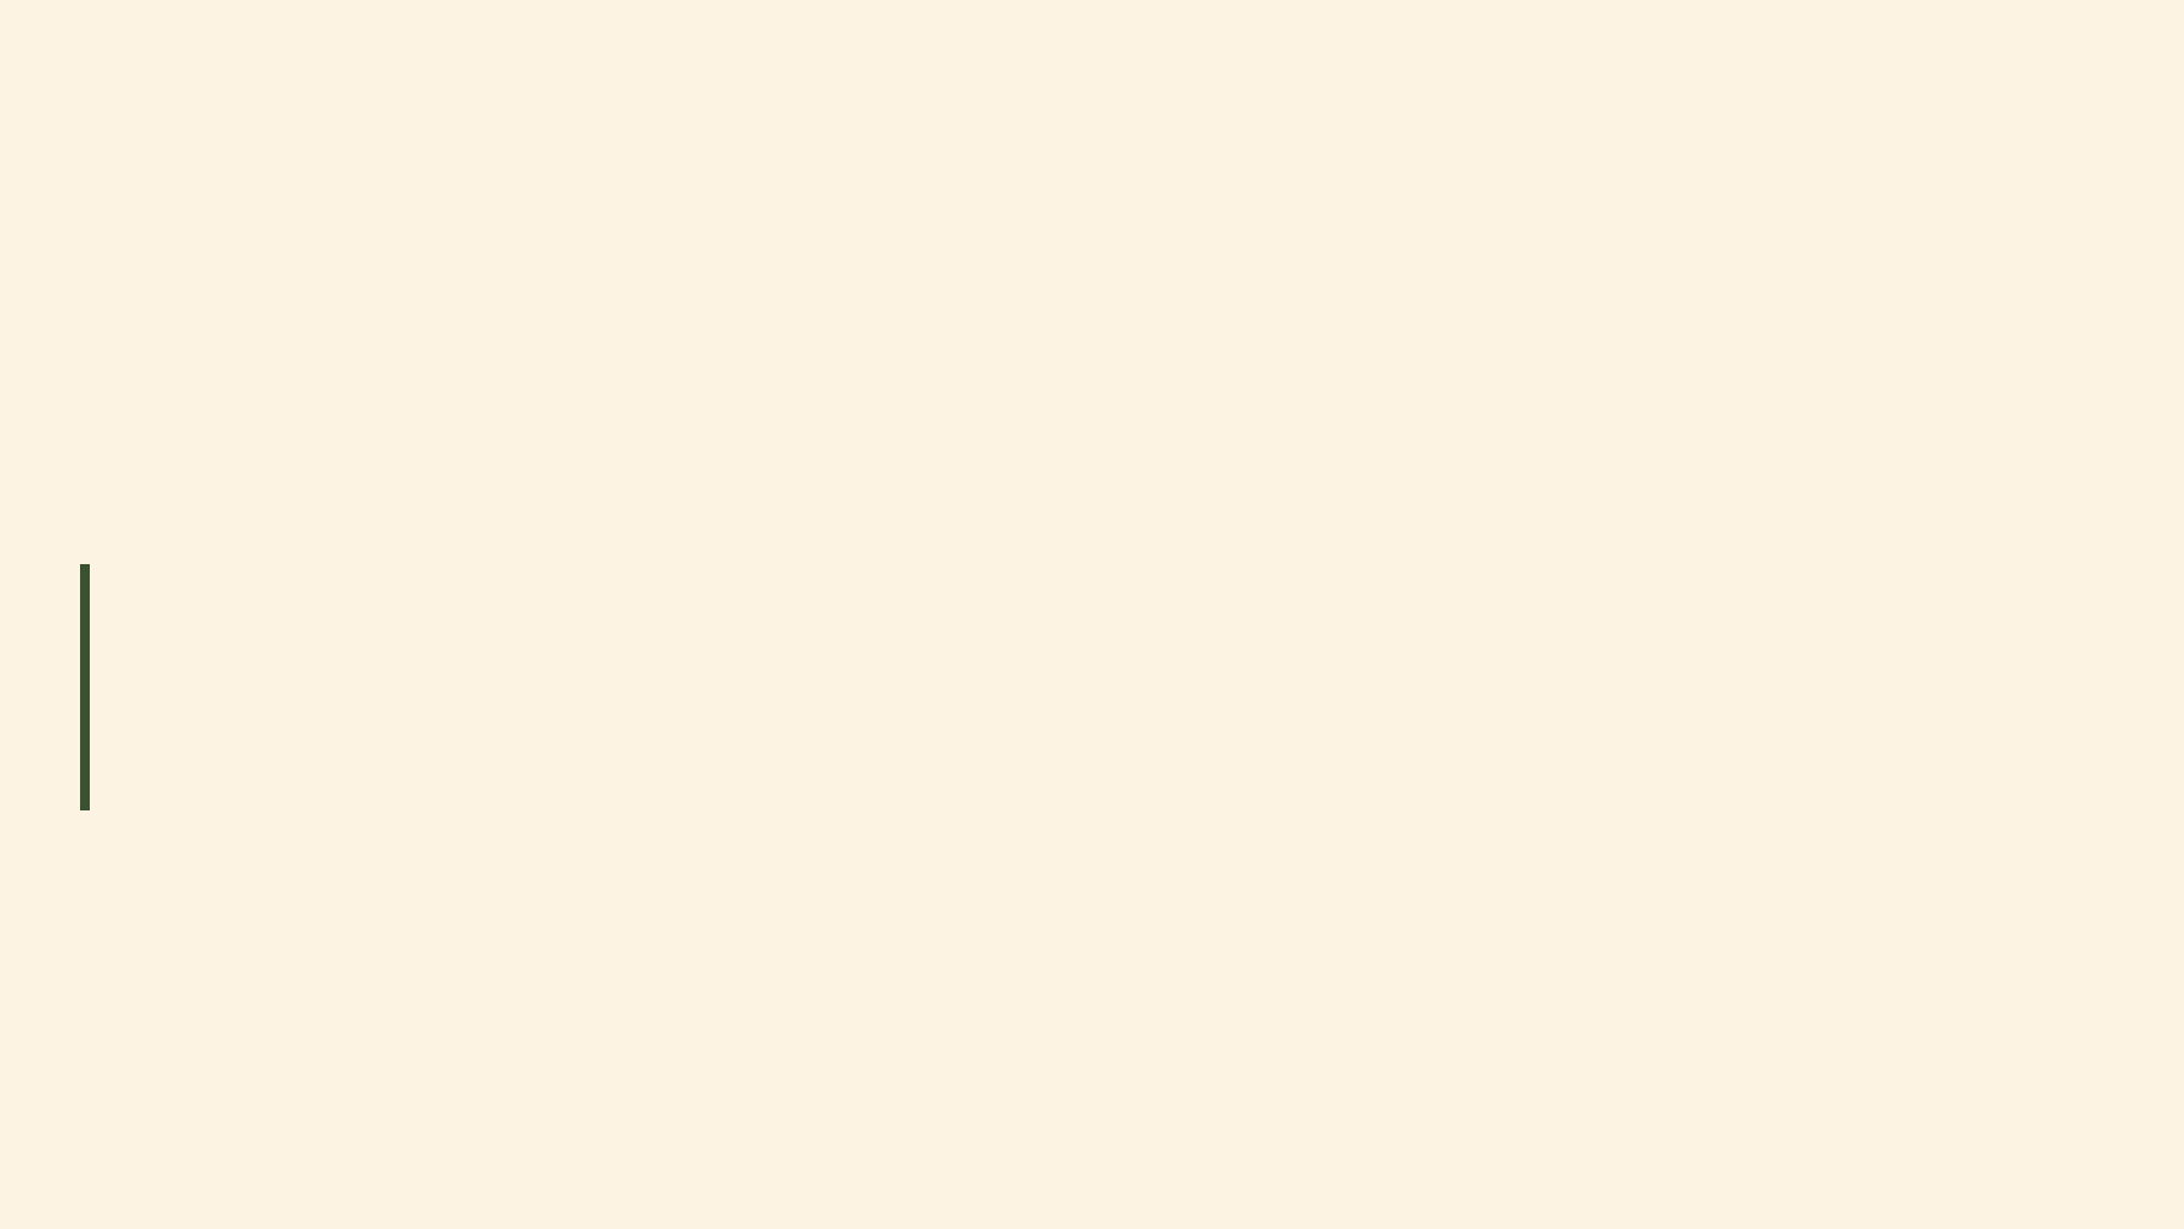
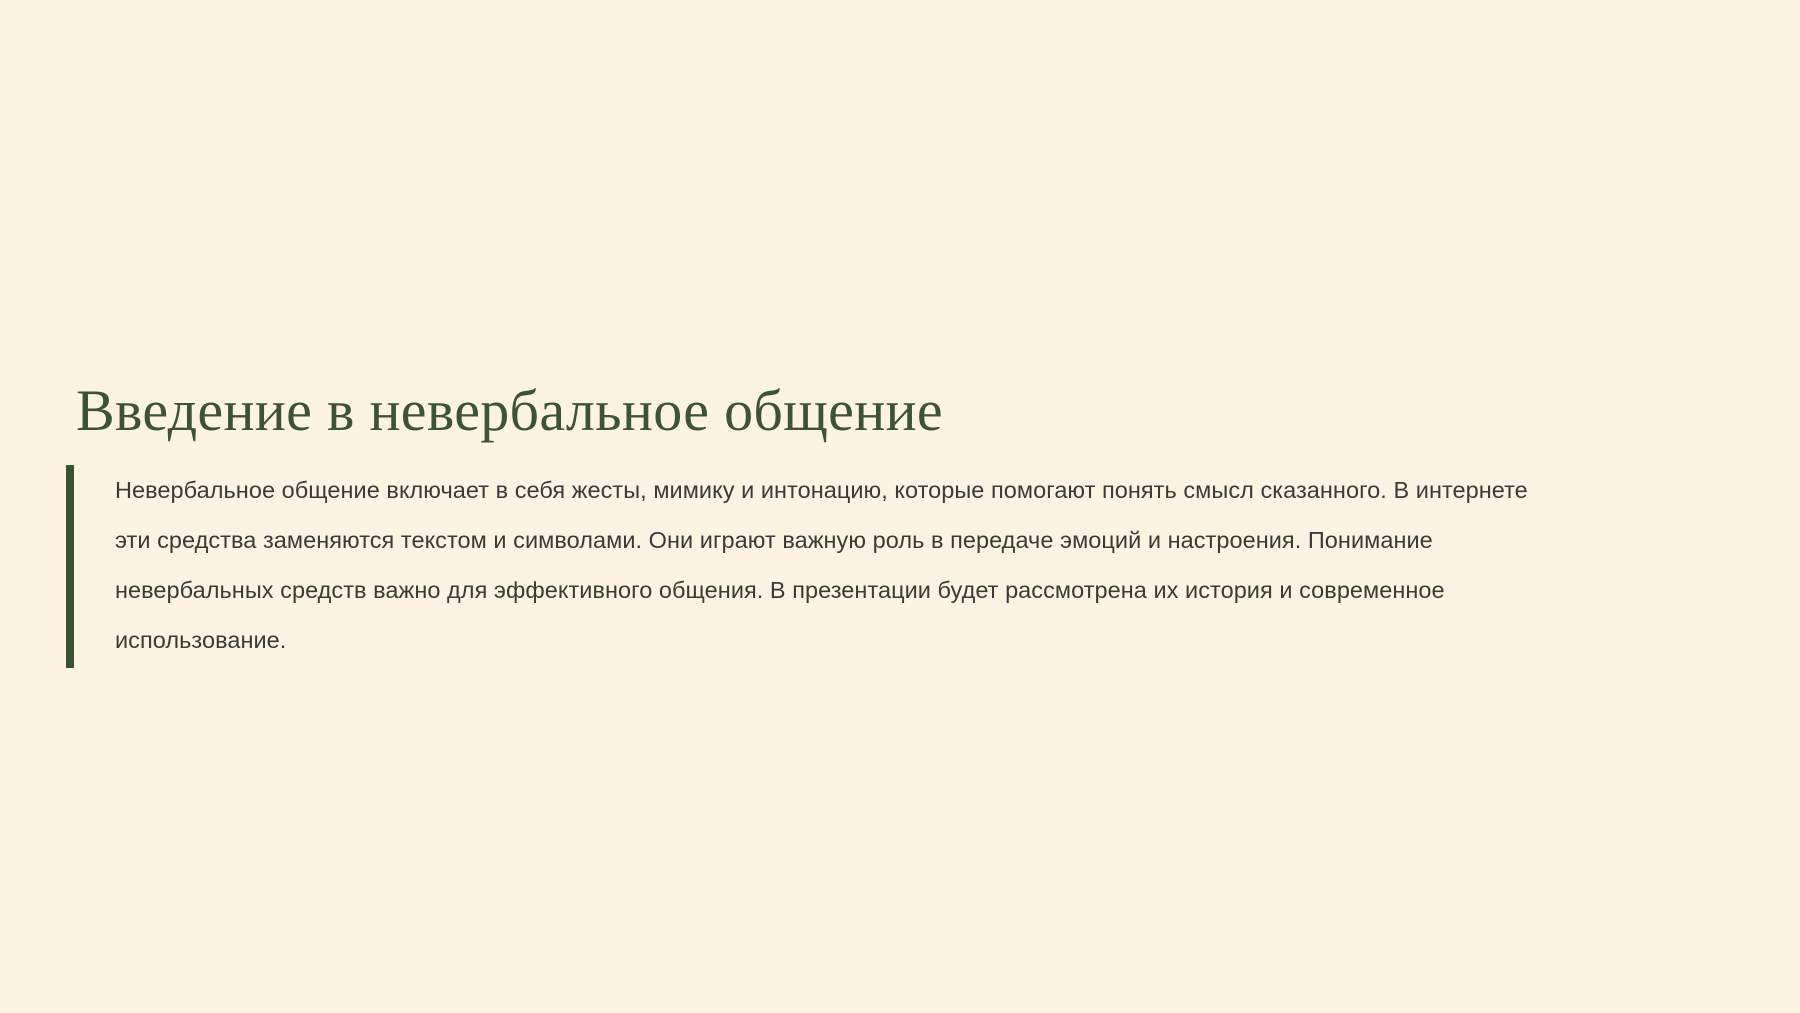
+ Введение в невербальное общение
+ Невербальное общение включает в себя жесты, мимику и интонацию, которые помогают понять смысл сказанного. В интернете эти средства заменяются текстом и символами. Они играют важную роль в передаче эмоций и настроения. Понимание невербальных средств важно для эффективного общения. В презентации будет рассмотрена их история и современное использование.
